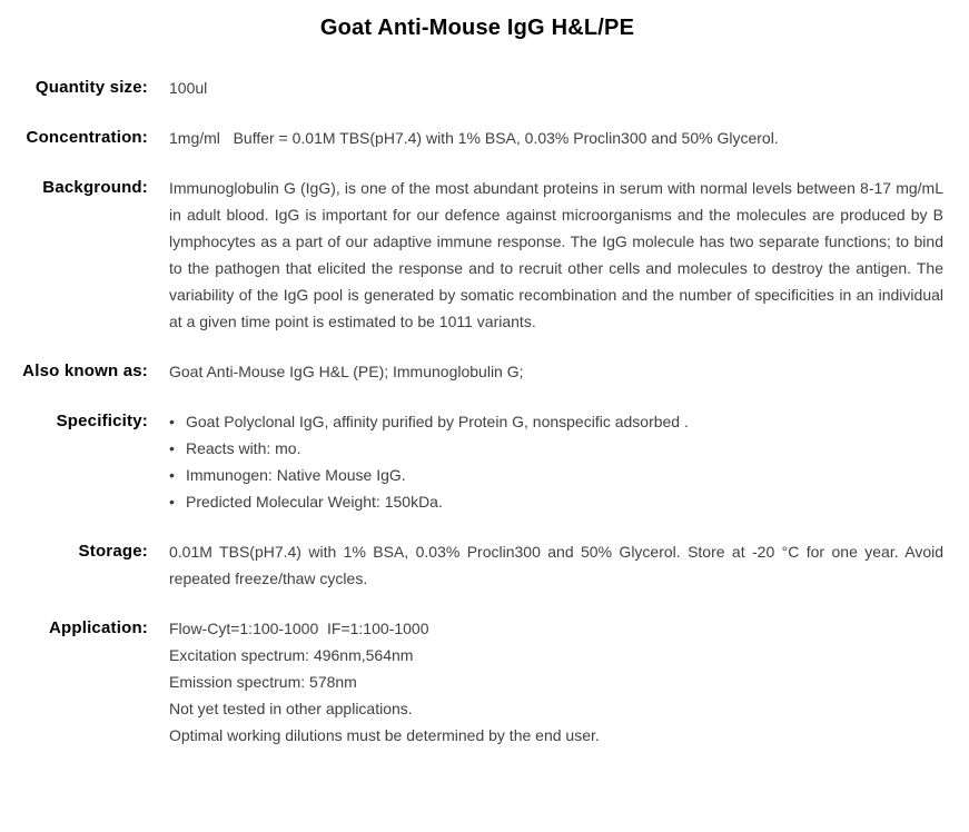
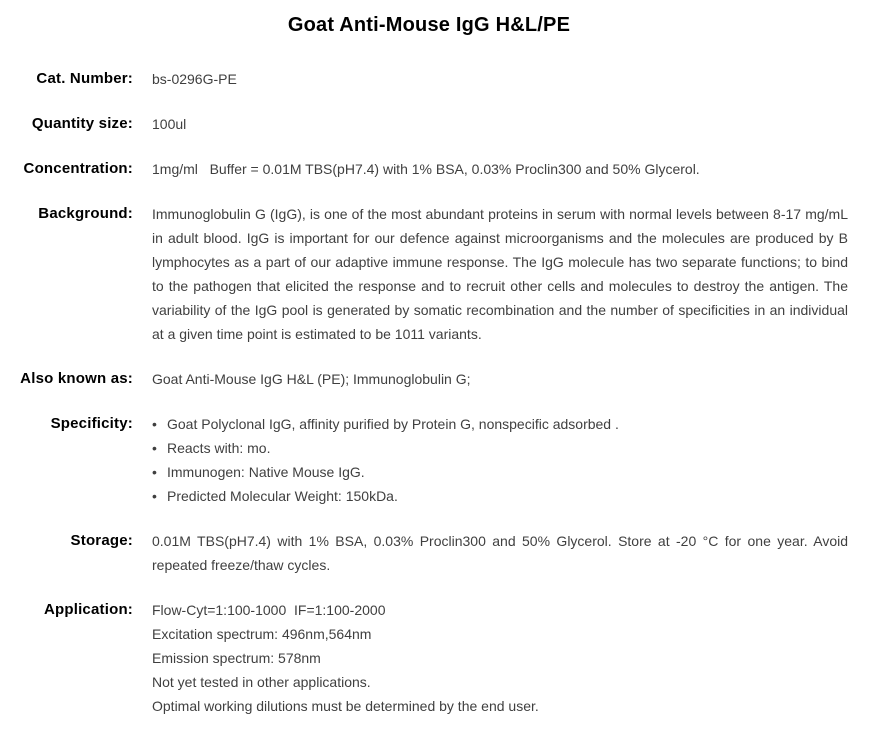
  Goat Anti-Mouse IgG H&L/PE
+ Cat. Number:
+ bs-0296G-PE
  Quantity size:
  100ul
  Concentration:
  1mg/ml Buffer = 0.01M TBS(pH7.4) with 1% BSA, 0.03% Proclin300 and 50% Glycerol.
  Background:
  Immunoglobulin G (IgG), is one of the most abundant proteins in serum with normal levels between 8-17 mg/mL in adult blood. IgG is important for our defence against microorganisms and the molecules are produced by B lymphocytes as a part of our adaptive immune response. The IgG molecule has two separate functions; to bind to the pathogen that elicited the response and to recruit other cells and molecules to destroy the antigen. The variability of the IgG pool is generated by somatic recombination and the number of specificities in an individual at a given time point is estimated to be 1011 variants.
  Also known as:
  Goat Anti-Mouse IgG H&L (PE); Immunoglobulin G;
  Specificity:
  •
  Goat Polyclonal IgG, affinity purified by Protein G, nonspecific adsorbed .
  •
  Reacts with: mo.
  •
  Immunogen: Native Mouse IgG.
  •
  Predicted Molecular Weight: 150kDa.
  Storage:
  0.01M TBS(pH7.4) with 1% BSA, 0.03% Proclin300 and 50% Glycerol. Store at -20 °C for one year. Avoid repeated freeze/thaw cycles.
  Application:
- Flow-Cyt=1:100-1000 IF=1:100-1000
+ Flow-Cyt=1:100-1000 IF=1:100-2000
  Excitation spectrum: 496nm,564nm
  Emission spectrum: 578nm
  Not yet tested in other applications.
  Optimal working dilutions must be determined by the end user.
